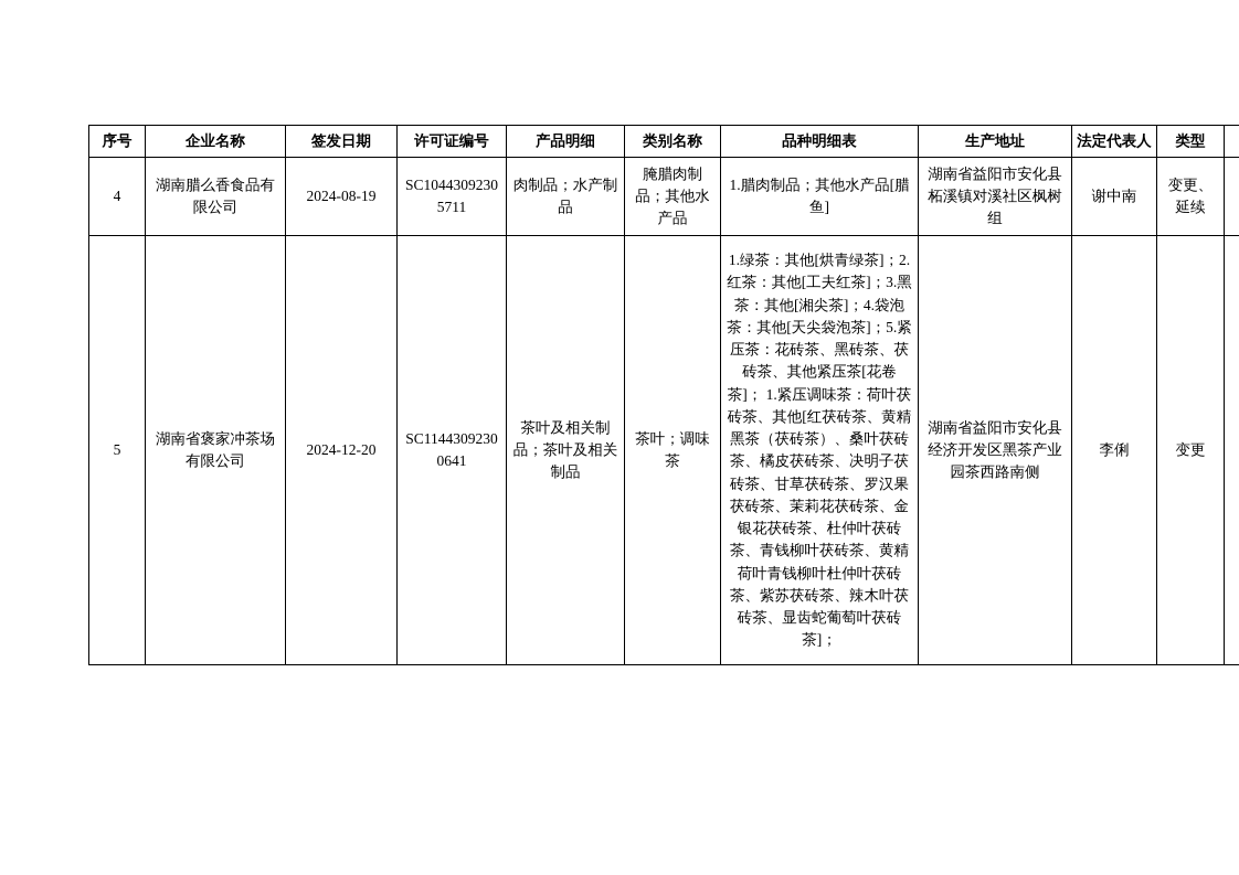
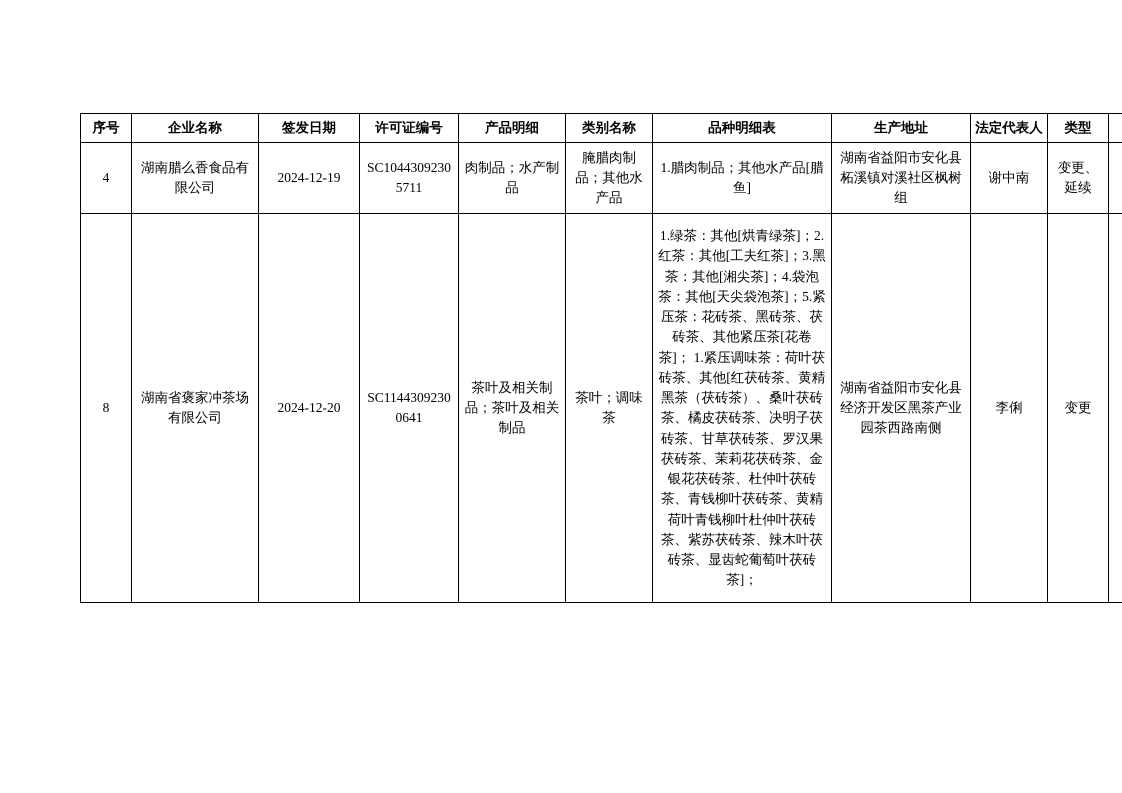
  序号	企业名称	签发日期	许可证编号	产品明细	类别名称	品种明细表	生产地址	法定代表人	类型
- 4	湖南腊么香食品有限公司	2024-08-19	SC10443092305711	肉制品；水产制品	腌腊肉制品；其他水产品	1.腊肉制品；其他水产品[腊鱼]	湖南省益阳市安化县柘溪镇对溪社区枫树组	谢中南	变更、延续
+ 4	湖南腊么香食品有限公司	2024-12-19	SC10443092305711	肉制品；水产制品	腌腊肉制品；其他水产品	1.腊肉制品；其他水产品[腊鱼]	湖南省益阳市安化县柘溪镇对溪社区枫树组	谢中南	变更、延续
- 5	湖南省褒家冲茶场有限公司	2024-12-20	SC11443092300641	茶叶及相关制品；茶叶及相关制品	茶叶；调味茶	1.绿茶：其他[烘青绿茶]；2.红茶：其他[工夫红茶]；3.黑茶：其他[湘尖茶]；4.袋泡茶：其他[天尖袋泡茶]；5.紧压茶：花砖茶、黑砖茶、茯砖茶、其他紧压茶[花卷茶]； 1.紧压调味茶：荷叶茯砖茶、其他[红茯砖茶、黄精黑茶（茯砖茶）、桑叶茯砖茶、橘皮茯砖茶、决明子茯砖茶、甘草茯砖茶、罗汉果茯砖茶、茉莉花茯砖茶、金银花茯砖茶、杜仲叶茯砖茶、青钱柳叶茯砖茶、黄精荷叶青钱柳叶杜仲叶茯砖茶、紫苏茯砖茶、辣木叶茯砖茶、显齿蛇葡萄叶茯砖茶]；	湖南省益阳市安化县经济开发区黑茶产业园茶西路南侧	李俐	变更
+ 8	湖南省褒家冲茶场有限公司	2024-12-20	SC11443092300641	茶叶及相关制品；茶叶及相关制品	茶叶；调味茶	1.绿茶：其他[烘青绿茶]；2.红茶：其他[工夫红茶]；3.黑茶：其他[湘尖茶]；4.袋泡茶：其他[天尖袋泡茶]；5.紧压茶：花砖茶、黑砖茶、茯砖茶、其他紧压茶[花卷茶]； 1.紧压调味茶：荷叶茯砖茶、其他[红茯砖茶、黄精黑茶（茯砖茶）、桑叶茯砖茶、橘皮茯砖茶、决明子茯砖茶、甘草茯砖茶、罗汉果茯砖茶、茉莉花茯砖茶、金银花茯砖茶、杜仲叶茯砖茶、青钱柳叶茯砖茶、黄精荷叶青钱柳叶杜仲叶茯砖茶、紫苏茯砖茶、辣木叶茯砖茶、显齿蛇葡萄叶茯砖茶]；	湖南省益阳市安化县经济开发区黑茶产业园茶西路南侧	李俐	变更
